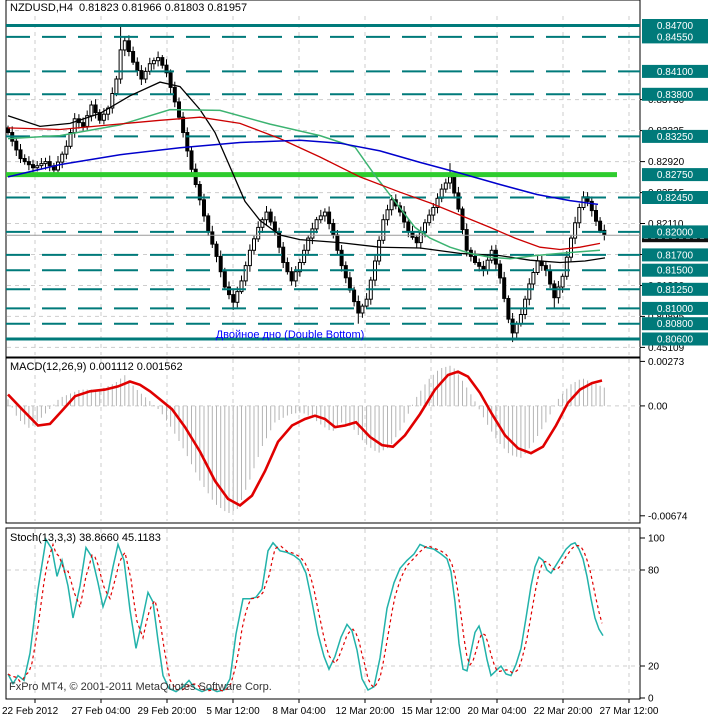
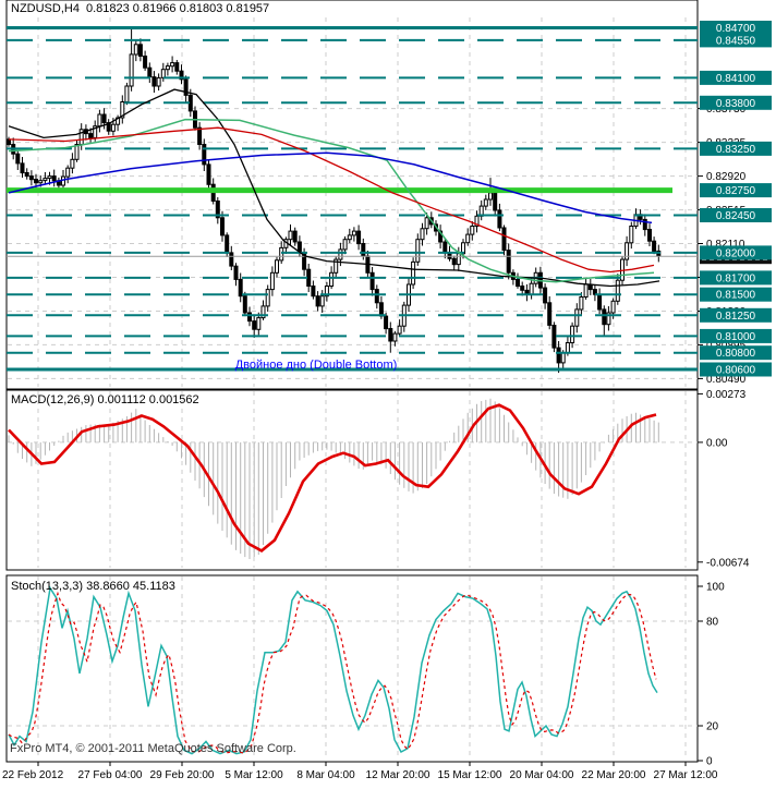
  0.82920
  0.82110
- 0.45109
+ 0.80490
  0.84700
  0.84550
  0.84100
  0.83800
  0.83250
  0.82750
  0.82450
  0.82000
  0.81700
  0.81500
  0.81250
  0.81000
  0.80800
  0.80600
  0.00273
  0.00
  -0.00674
  100
  80
  20
  0
  22 Feb 2012
  27 Feb 04:00
  29 Feb 20:00
  5 Mar 12:00
  8 Mar 04:00
  12 Mar 20:00
  15 Mar 12:00
  20 Mar 04:00
  22 Mar 20:00
  27 Mar 12:00
  NZDUSD,H4 0.81823 0.81966 0.81803 0.81957
  MACD(12,26,9) 0.001112 0.001562
  Stoch(13,3,3) 38.8660 45.1183
  FxPro MT4, © 2001-2011 MetaQuotes Software Corp.
  Двойное дно (Double Bottom)
